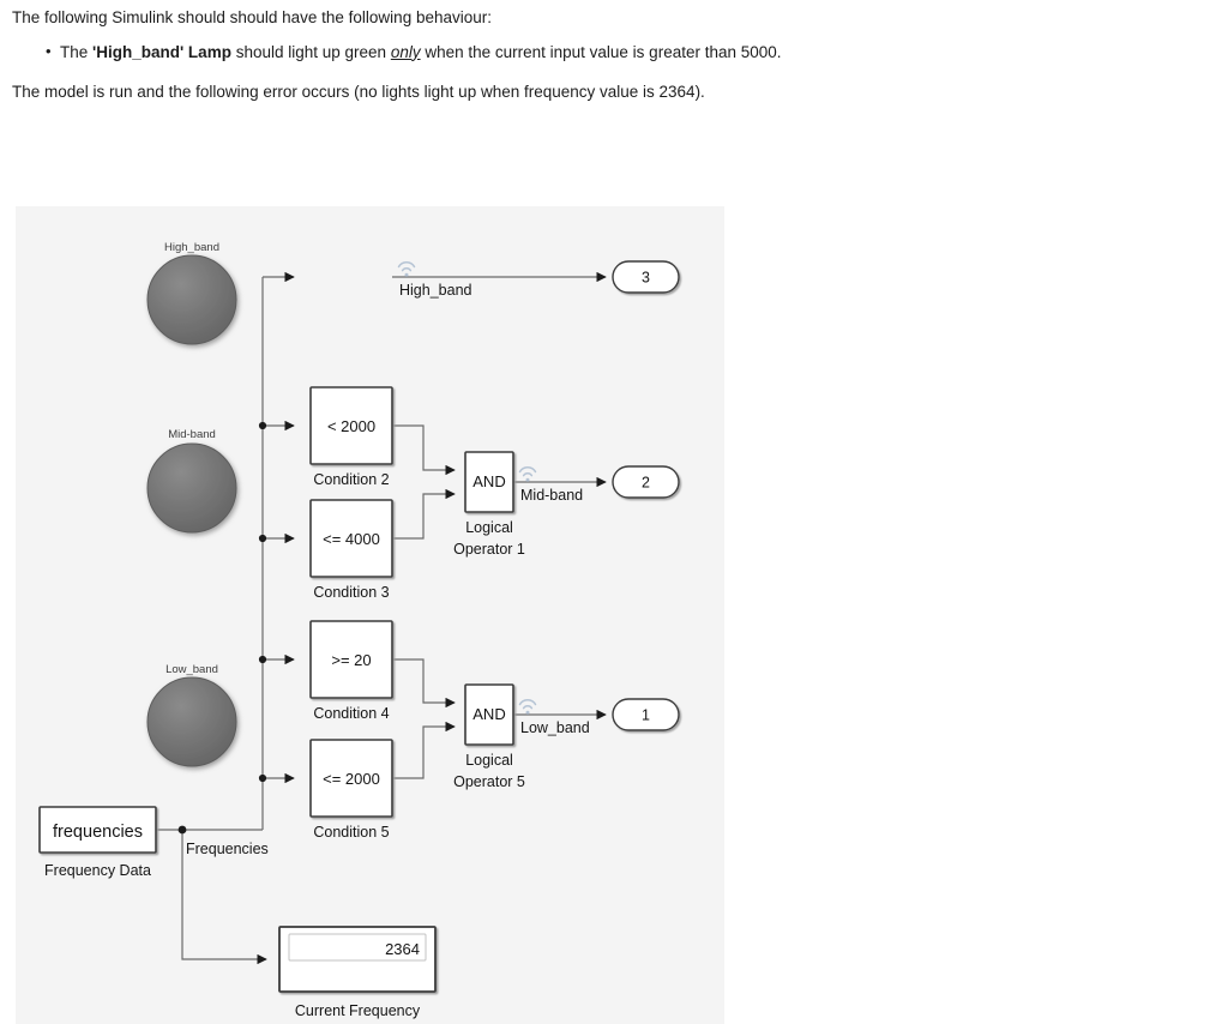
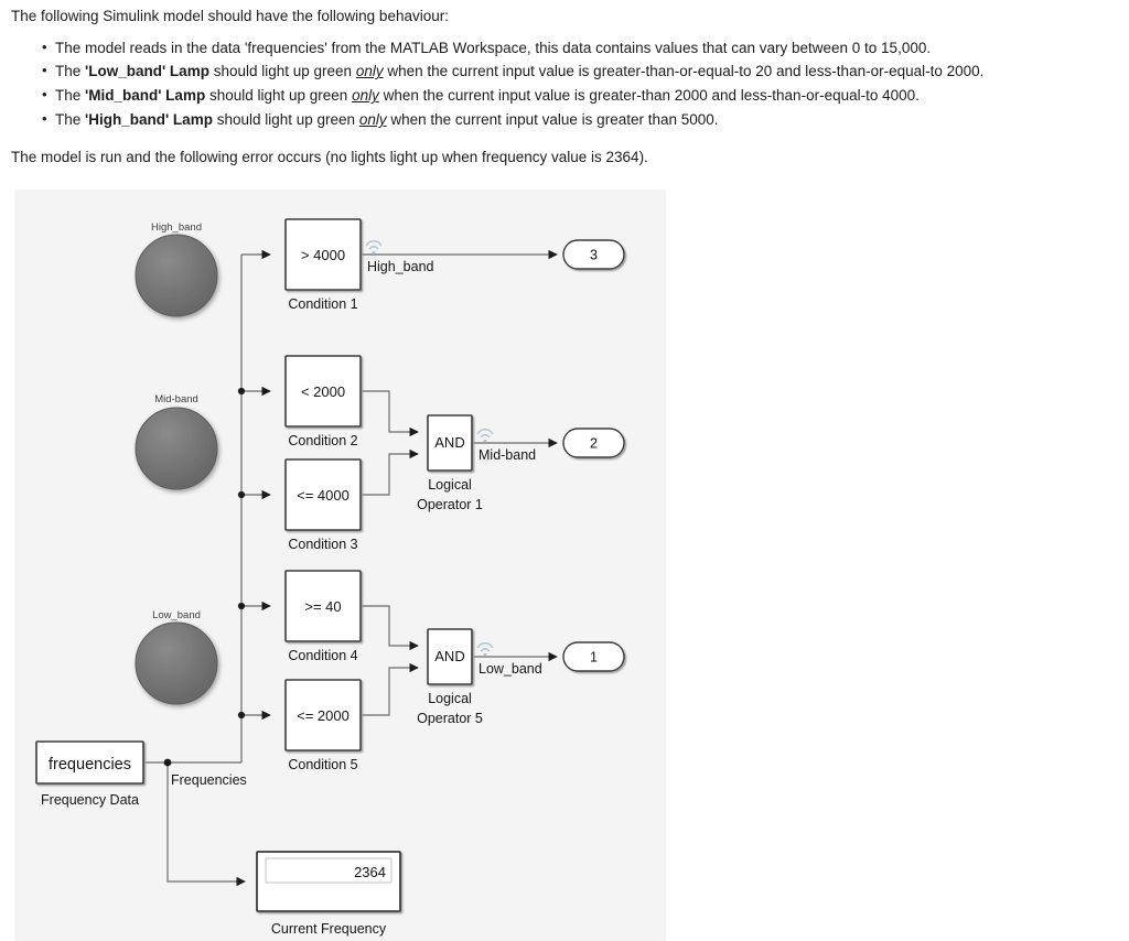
- The following Simulink should should have the following behaviour:
+ The following Simulink model should have the following behaviour:
+ The model reads in the data 'frequencies' from the MATLAB Workspace, this data contains values that can vary between 0 to 15,000.
+ The 'Low_band' Lamp should light up green only when the current input value is greater-than-or-equal-to 20 and less-than-or-equal-to 2000.
+ The 'Mid_band' Lamp should light up green only when the current input value is greater-than 2000 and less-than-or-equal-to 4000.
  The 'High_band' Lamp should light up green only when the current input value is greater than 5000.
  The model is run and the following error occurs (no lights light up when frequency value is 2364).
  High_band
  Mid-band
  Low_band
+ > 4000
+ Condition 1
  < 2000
  Condition 2
  <= 4000
  Condition 3
- >= 20
+ >= 40
  Condition 4
  <= 2000
  Condition 5
  AND
  Logical
  Operator 1
  AND
  Logical
  Operator 5
  High_band
  Mid-band
  Low_band
  3
  2
  1
  frequencies
  Frequency Data
  Frequencies
  2364
  Current Frequency
